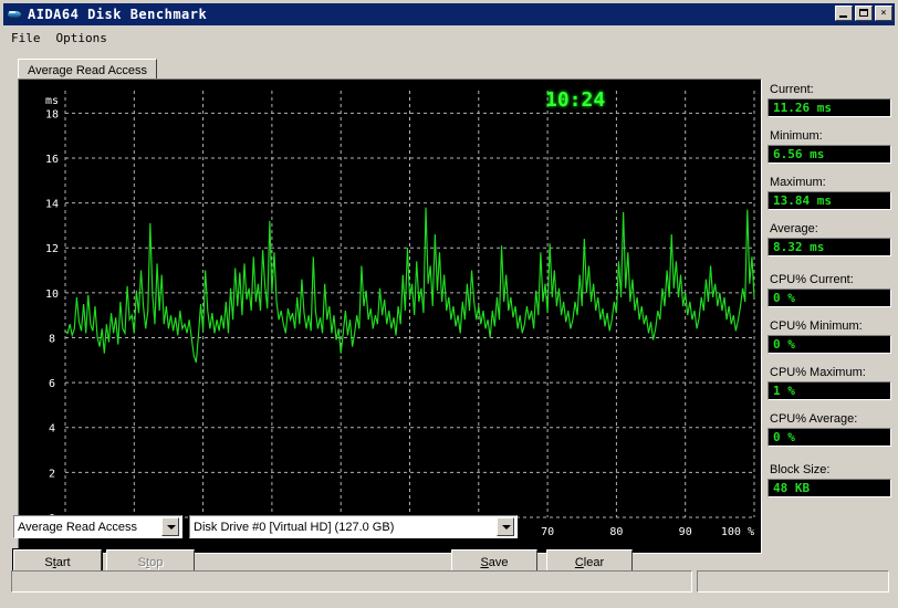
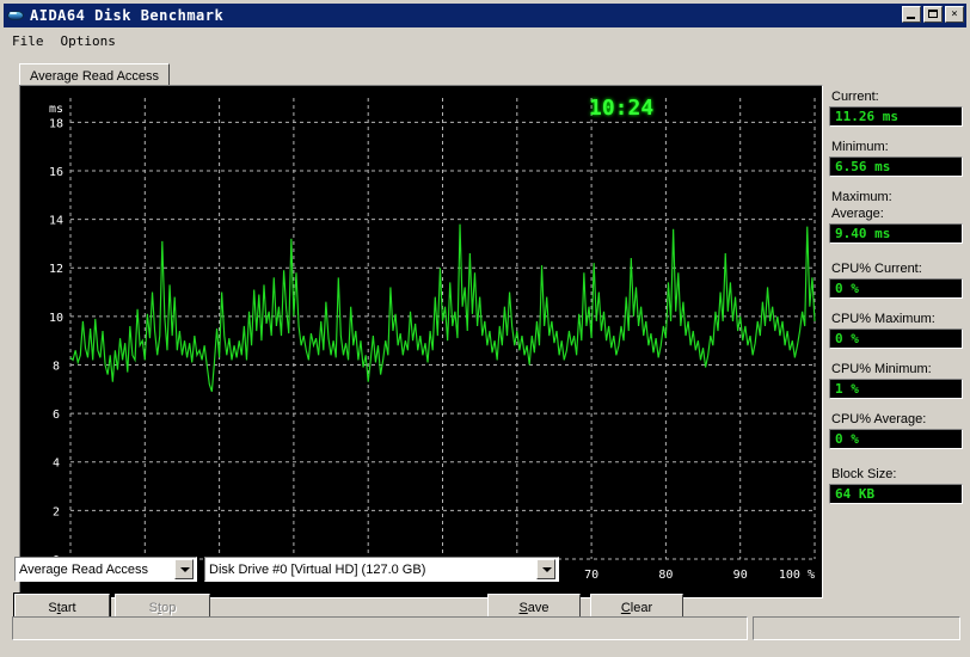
  AIDA64 Disk Benchmark
  ×
  File
  Options
  Average Read Access
  ms
  2
  4
  6
  8
  10
  12
  14
  16
  18
  70
  80
  90
  100 %
  10:24
  Current:
  11.26 ms
  Minimum:
  6.56 ms
  Maximum:
- 13.84 ms
  Average:
- 8.32 ms
+ 9.40 ms
  CPU% Current:
  0 %
- CPU% Minimum:
+ CPU% Maximum:
  0 %
- CPU% Maximum:
+ CPU% Minimum:
  1 %
  CPU% Average:
  0 %
  Block Size:
- 48 KB
+ 64 KB
  Average Read Access
  Disk Drive #0 [Virtual HD] (127.0 GB)
  Start
  Stop
  Save
  Clear
